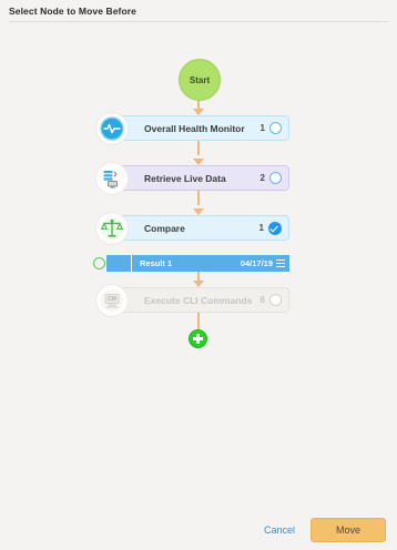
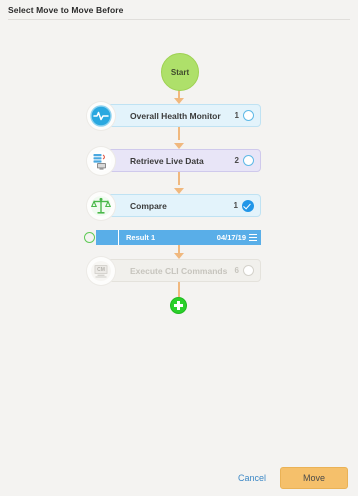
- Select Node to Move Before
+ Select Move to Move Before
  Start
  Overall Health Monitor
  1
  Retrieve Live Data
  2
  Compare
  1
  Result 1
  04/17/19
  Execute CLI Commands
  6
  Cancel
  Move
